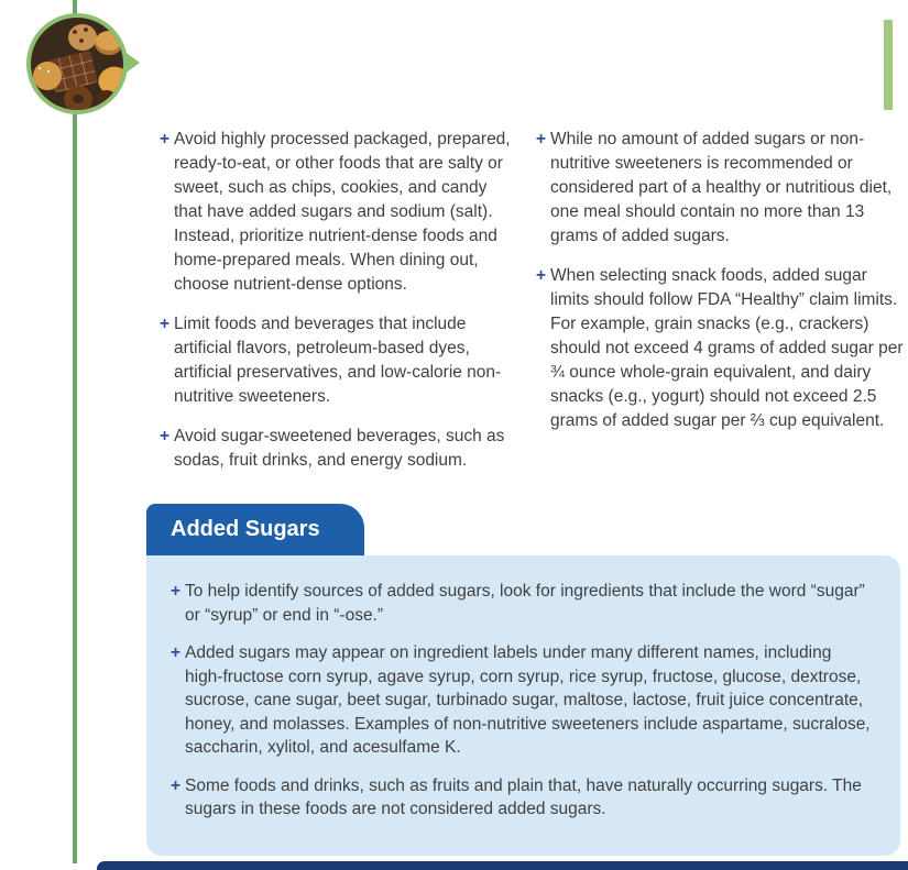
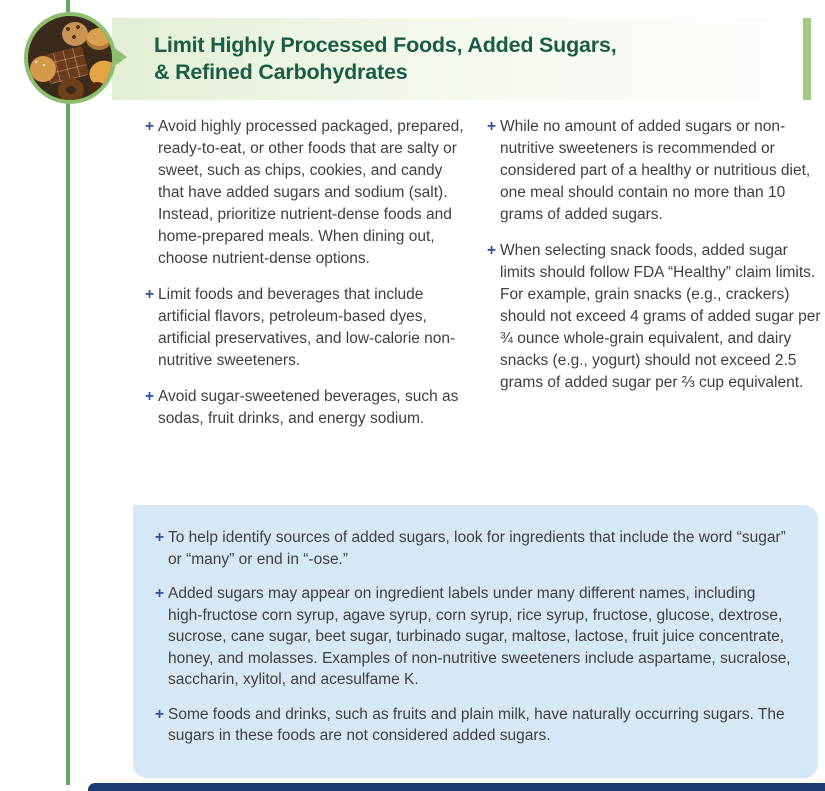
+ Limit Highly Processed Foods, Added Sugars,
+ & Refined Carbohydrates
  +
  Avoid highly processed packaged, prepared, ready-to-eat, or other foods that are salty or sweet, such as chips, cookies, and candy that have added sugars and sodium (salt). Instead, prioritize nutrient-dense foods and home-prepared meals. When dining out, choose nutrient-dense options.
  +
  Limit foods and beverages that include artificial flavors, petroleum-based dyes, artificial preservatives, and low-calorie non-nutritive sweeteners.
  +
  Avoid sugar-sweetened beverages, such as sodas, fruit drinks, and energy sodium.
  +
- While no amount of added sugars or non-nutritive sweeteners is recommended or considered part of a healthy or nutritious diet, one meal should contain no more than 13 grams of added sugars.
+ While no amount of added sugars or non-nutritive sweeteners is recommended or considered part of a healthy or nutritious diet, one meal should contain no more than 10 grams of added sugars.
  +
  When selecting snack foods, added sugar limits should follow FDA “Healthy” claim limits. For example, grain snacks (e.g., crackers) should not exceed 4 grams of added sugar per ¾ ounce whole-grain equivalent, and dairy snacks (e.g., yogurt) should not exceed 2.5 grams of added sugar per ⅔ cup equivalent.
- Added Sugars
  +
- To help identify sources of added sugars, look for ingredients that include the word “sugar” or “syrup” or end in “-ose.”
+ To help identify sources of added sugars, look for ingredients that include the word “sugar” or “many” or end in “-ose.”
  +
  Added sugars may appear on ingredient labels under many different names, including high-fructose corn syrup, agave syrup, corn syrup, rice syrup, fructose, glucose, dextrose, sucrose, cane sugar, beet sugar, turbinado sugar, maltose, lactose, fruit juice concentrate, honey, and molasses. Examples of non-nutritive sweeteners include aspartame, sucralose, saccharin, xylitol, and acesulfame K.
  +
- Some foods and drinks, such as fruits and plain that, have naturally occurring sugars. The sugars in these foods are not considered added sugars.
+ Some foods and drinks, such as fruits and plain milk, have naturally occurring sugars. The sugars in these foods are not considered added sugars.
